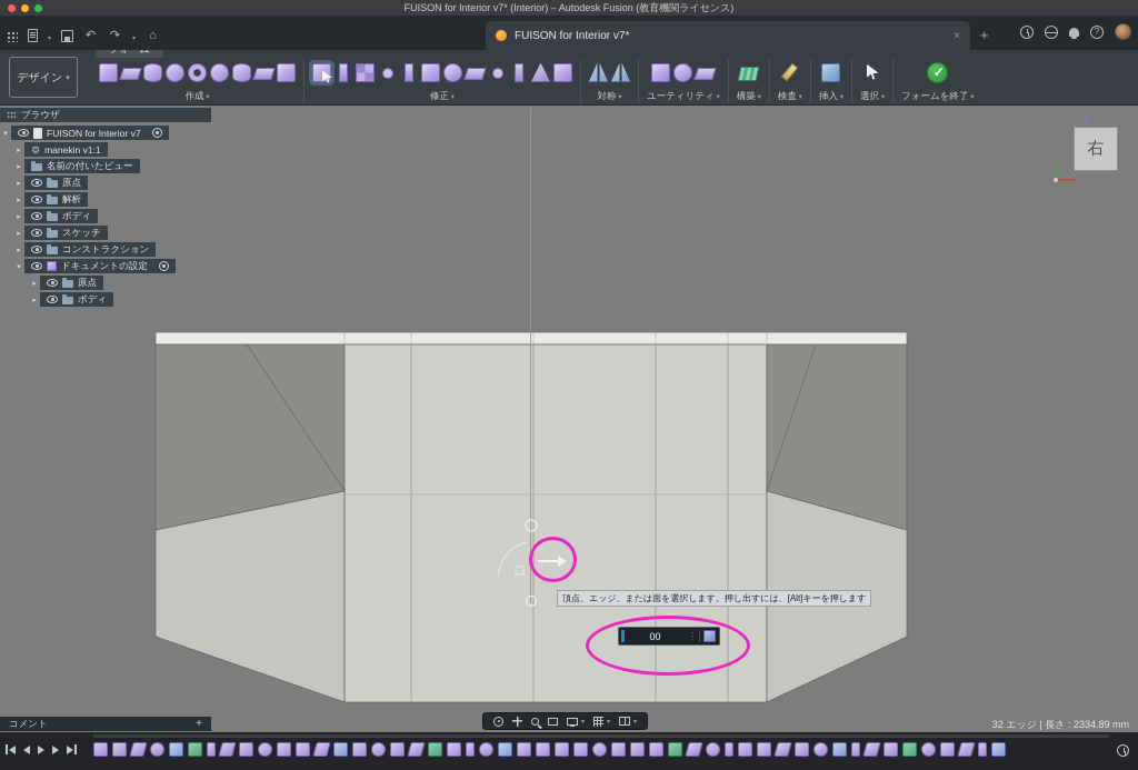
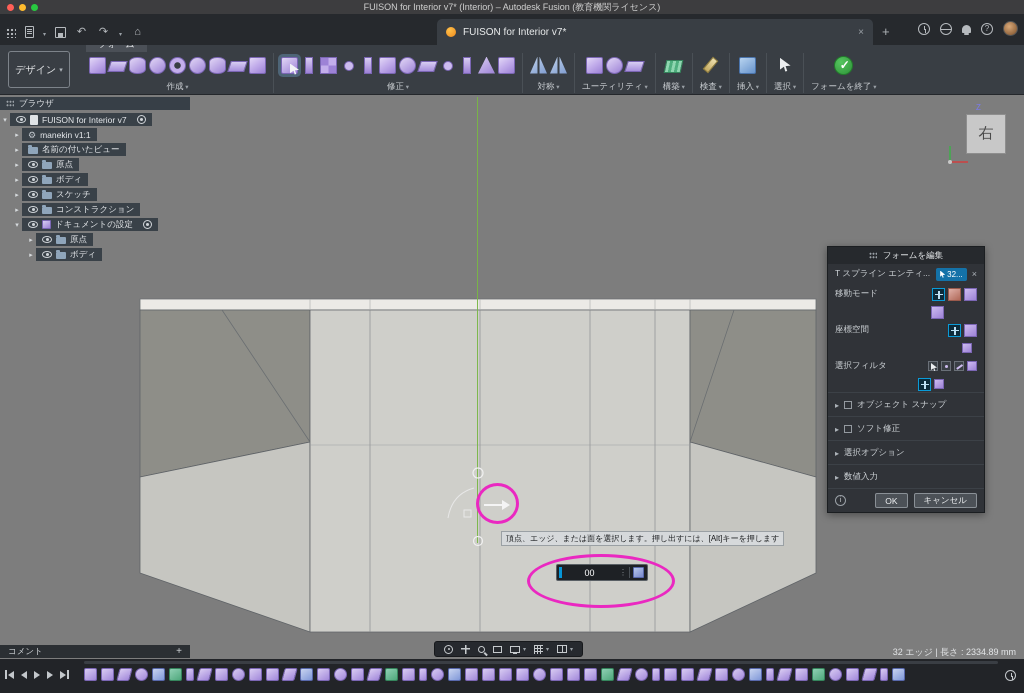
  頂点、エッジ、または面を選択します。押し出すには、[Alt]キーを押します
  00
  ⋮
  Z
  右
  32 エッジ | 長さ : 2334.89 mm
  ブラウザ
  FUISON for Interior v7
  manekin v1:1
  名前の付いたビュー
  原点
- 解析
  ボディ
  スケッチ
  コンストラクション
  ドキュメントの設定
  原点
  ボディ
+ フォームを編集
+ T スプライン エンティ...
+ 32...
+ 移動モード
+ 座標空間
+ 選択フィルタ
+ オブジェクト スナップ
+ ソフト修正
+ 選択オプション
+ 数値入力
+ OK
+ キャンセル
  FUISON for Interior v7* (Interior) – Autodesk Fusion (教育機関ライセンス)
  FUISON for Interior v7*
  +
  デザイン
  作成
  修正
  対称
  ユーティリティ
  構築
  検査
  挿入
  選択
  フォームを終了
  コメント
  +
